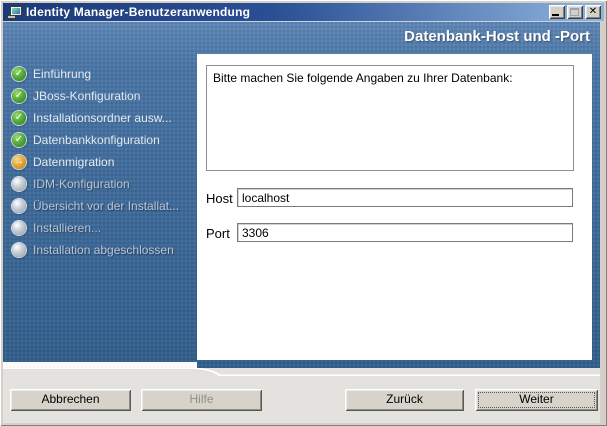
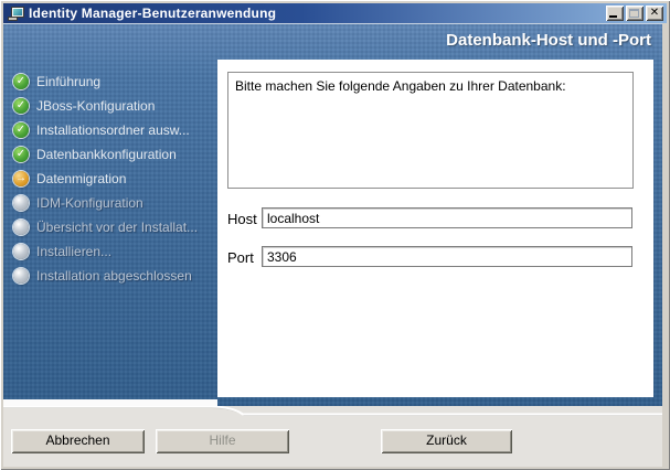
  Identity Manager-Benutzeranwendung
  ✕
  Datenbank-Host und -Port
  ✓
  Einführung
  ✓
  JBoss-Konfiguration
  ✓
  Installationsordner ausw...
  ✓
  Datenbankkonfiguration
  →
  Datenmigration
  IDM-Konfiguration
  Übersicht vor der Installat...
  Installieren...
  Installation abgeschlossen
  Bitte machen Sie folgende Angaben zu Ihrer Datenbank:
  Host
  localhost
  Port
  3306
  Abbrechen
  Hilfe
  Zurück
- Weiter
